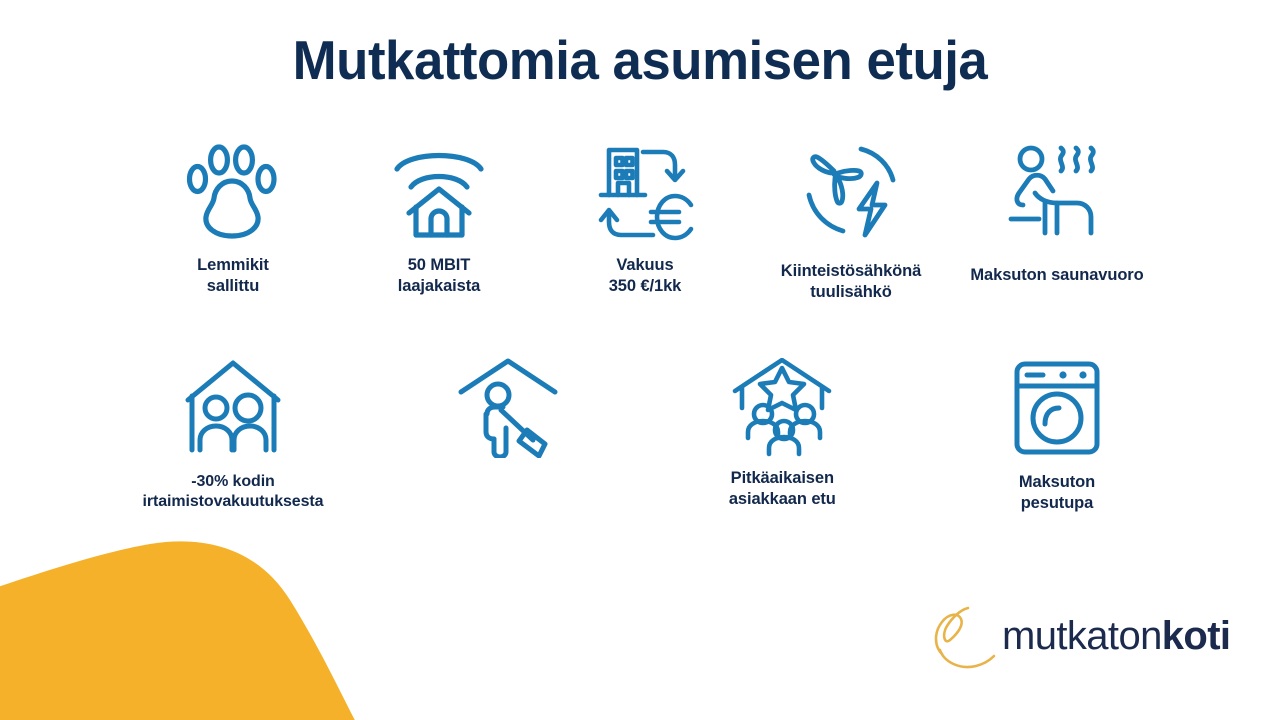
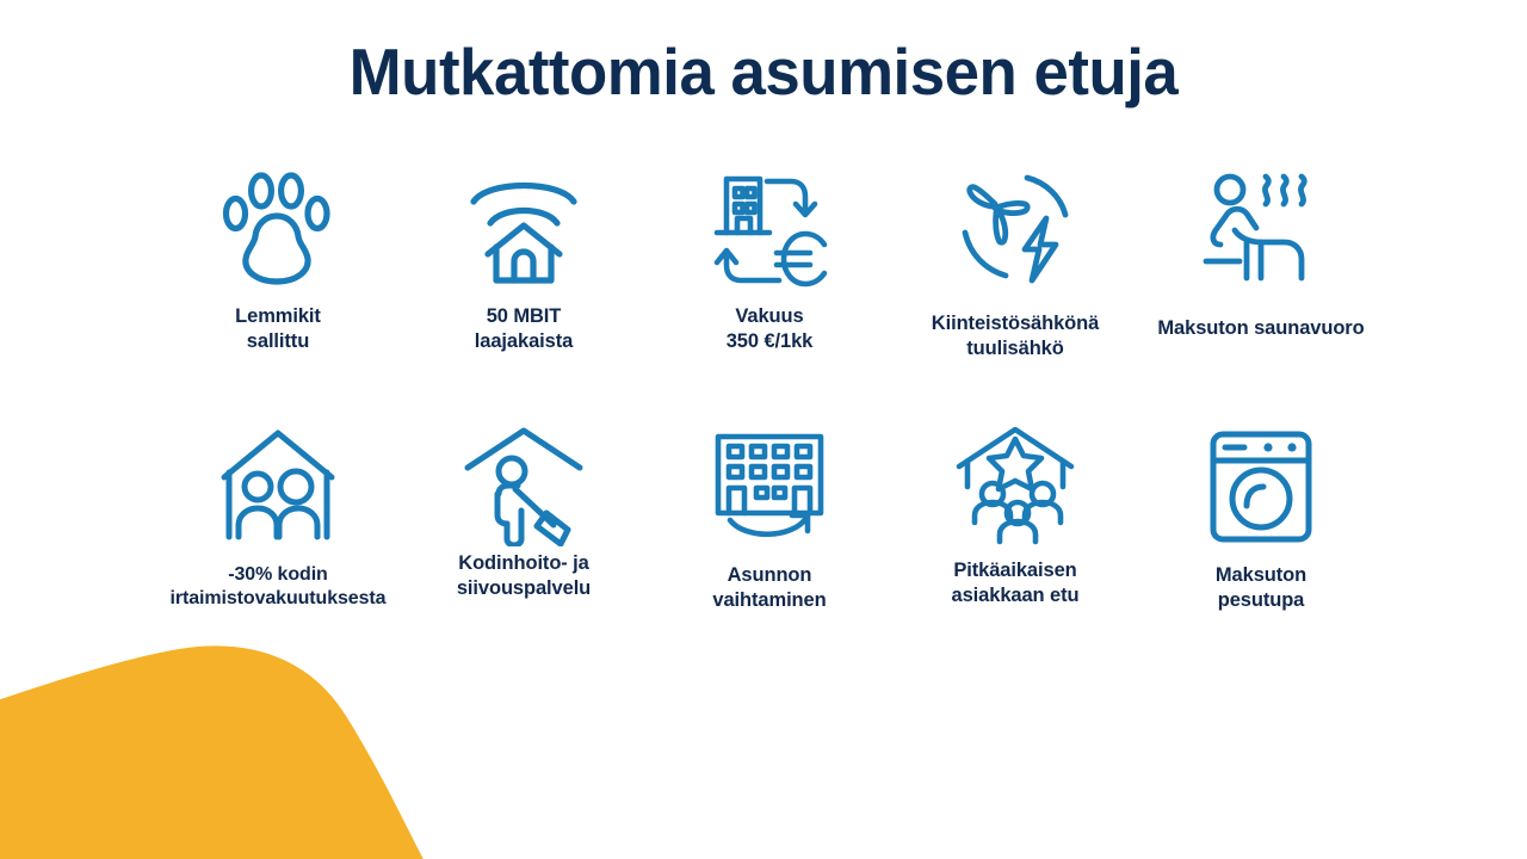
  Mutkattomia asumisen etuja
  Lemmikit
  sallittu
  50 MBIT
  laajakaista
  Vakuus
  350 €/1kk
  Kiinteistösähkönä
  tuulisähkö
  Maksuton saunavuoro
  -30% kodin
  irtaimistovakuutuksesta
+ Kodinhoito- ja
+ siivouspalvelu
+ Asunnon
+ vaihtaminen
  Pitkäaikaisen
  asiakkaan etu
  Maksuton
  pesutupa
- mutkatonkoti
